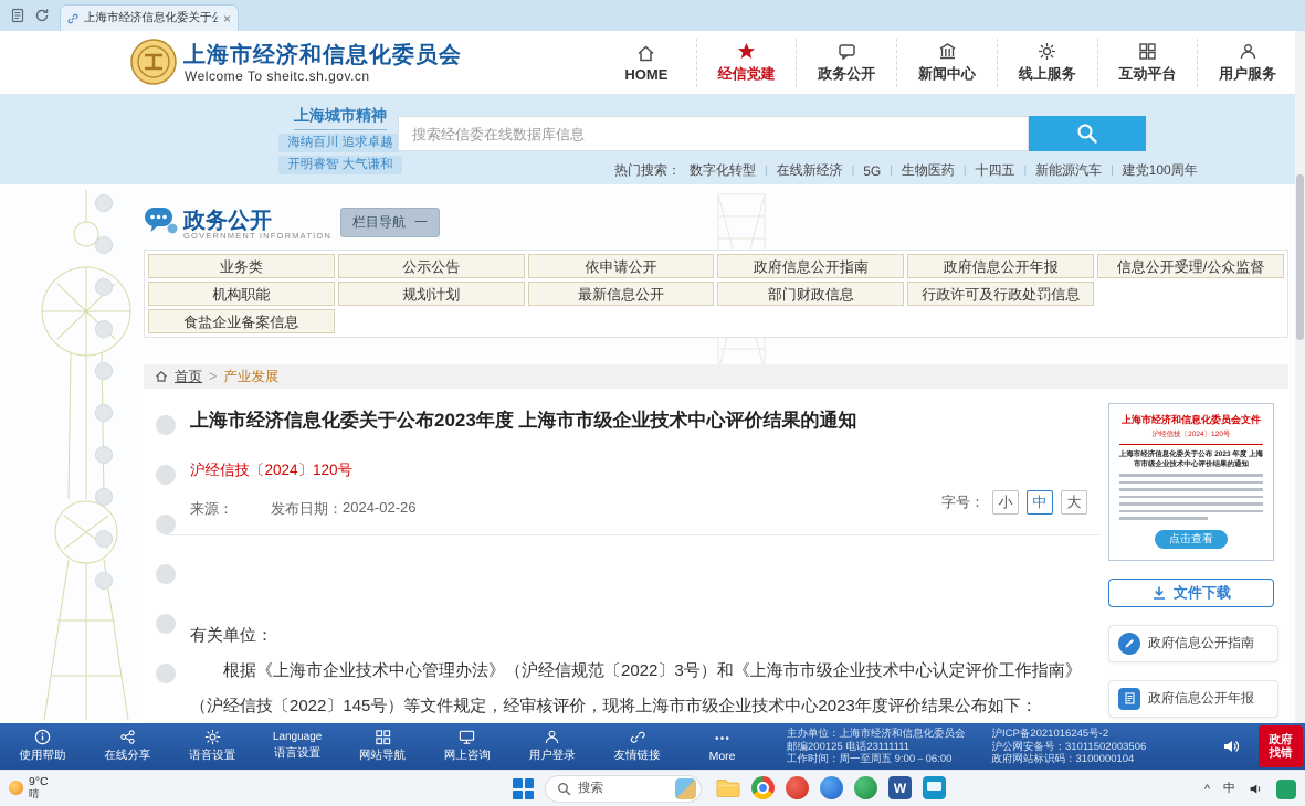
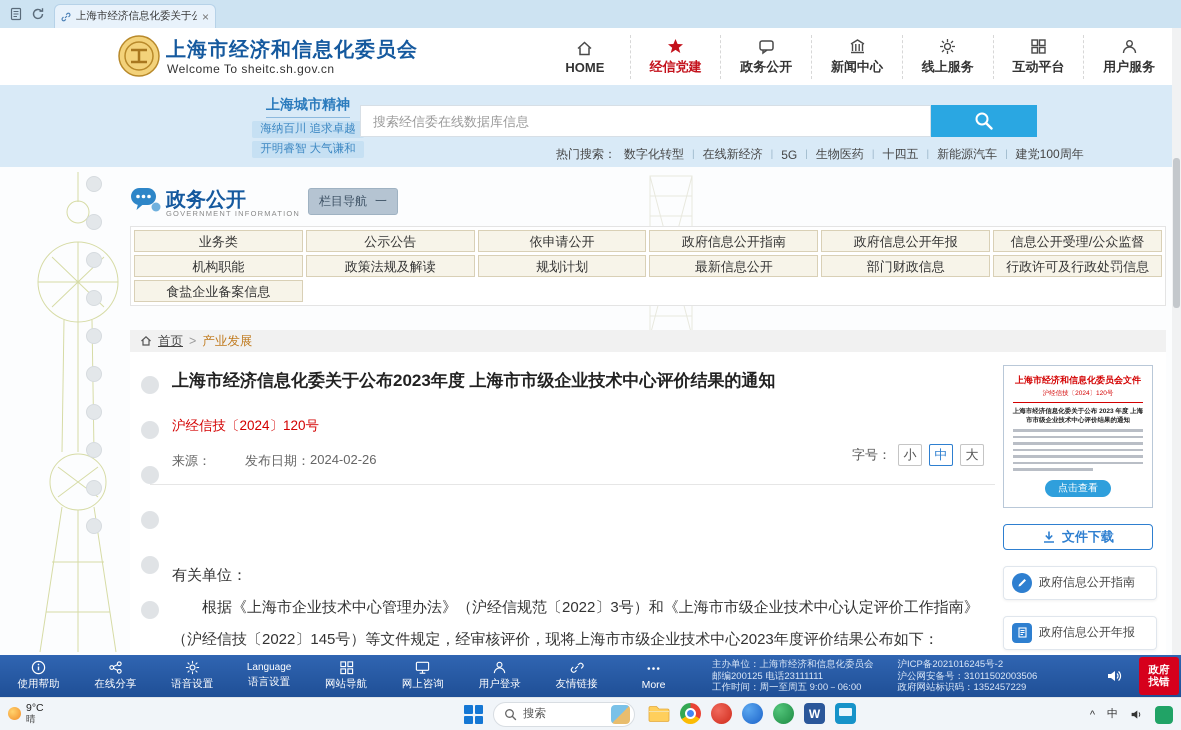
  上海市经济信息化委关于公
  ×
  上海市经济和信息化委员会
  Welcome To sheitc.sh.gov.cn
  HOME
  经信党建
  政务公开
  新闻中心
  线上服务
  互动平台
  用户服务
  上海城市精神
  海纳百川 追求卓越
  开明睿智 大气谦和
  搜索经信委在线数据库信息
  热门搜索：
  数字化转型
  |
  在线新经济
  |
  5G
  |
  生物医药
  |
  十四五
  |
  新能源汽车
  |
  建党100周年
  政务公开
  GOVERNMENT INFORMATION
  栏目导航
  一
  业务类
  公示公告
  依申请公开
  政府信息公开指南
  政府信息公开年报
  信息公开受理/公众监督
  机构职能
+ 政策法规及解读
  规划计划
  最新信息公开
  部门财政信息
  行政许可及行政处罚信息
  食盐企业备案信息
  首页
  >
  产业发展
  上海市经济信息化委关于公布2023年度 上海市市级企业技术中心评价结果的通知
  沪经信技〔2024〕120号
  来源：
  发布日期：
  2024-02-26
  字号：
  小
  中
  大
  有关单位：
  根据《上海市企业技术中心管理办法》（沪经信规范〔2022〕3号）和《上海市市级企业技术中心认定评价工作指南》（沪经信技〔2022〕145号）等文件规定，经审核评价，现将上海市市级企业技术中心2023年度评价结果公布如下：
  上海市经济和信息化委员会文件
  点击查看
  文件下载
  政府信息公开指南
  政府信息公开年报
  使用帮助
  在线分享
  语音设置
  Language
  语言设置
  网站导航
  网上咨询
  用户登录
  友情链接
  More
  主办单位：上海市经济和信息化委员会
  邮编200125 电话23111111
  工作时间：周一至周五 9:00－06:00
  沪ICP备2021016245号-2
  沪公网安备号：31011502003506
- 政府网站标识码：3100000104
+ 政府网站标识码：1352457229
  政府
  找错
  9°C
  晴
  搜索
  W
  ^
  中
